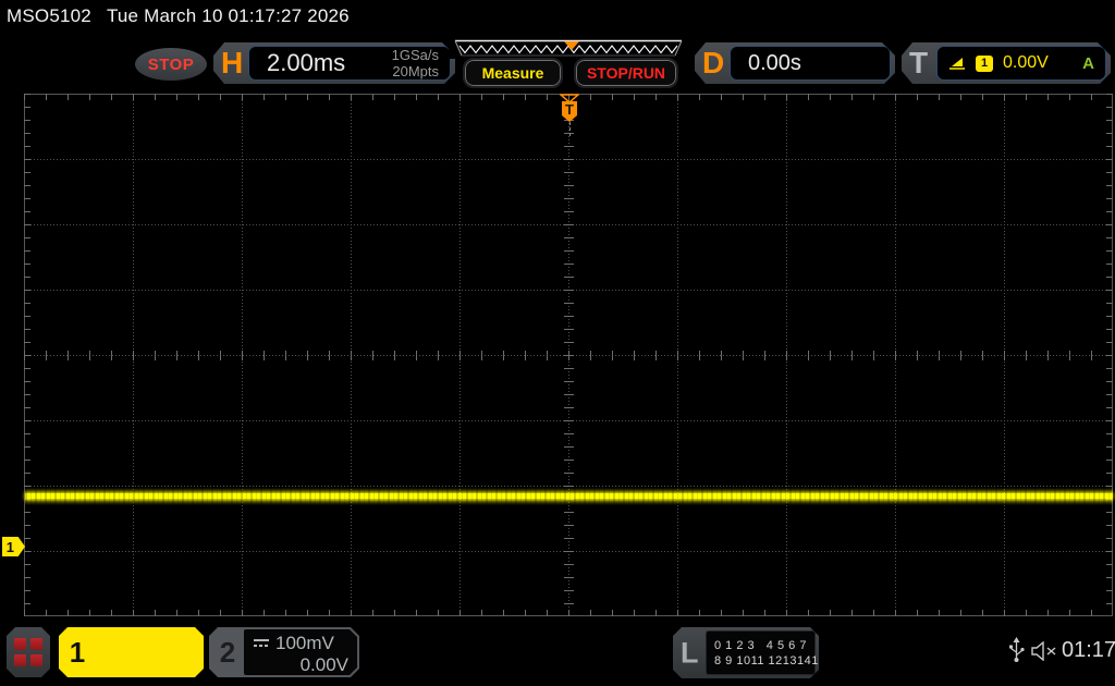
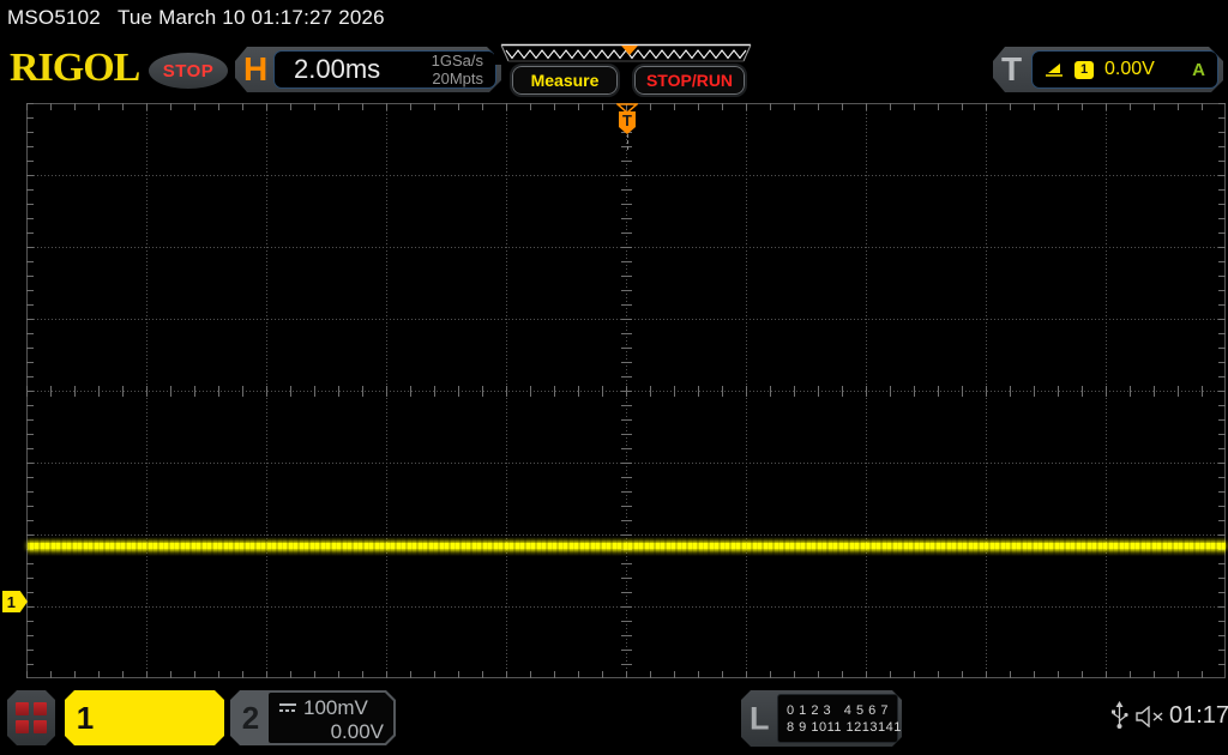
  MSO5102
  Tue March 10 01:17:27 2026
+ RIGOL
  STOP
  H
  2.00ms
  1GSa/s
  20Mpts
  Measure
  STOP/RUN
- D
- 0.00s
  T
  1
  0.00V
  A
  T
  1
  1
  2
  100mV
  0.00V
  L
  0 1 2 3 4 5 6 7
  8 9 1011 1213141
  01:17
